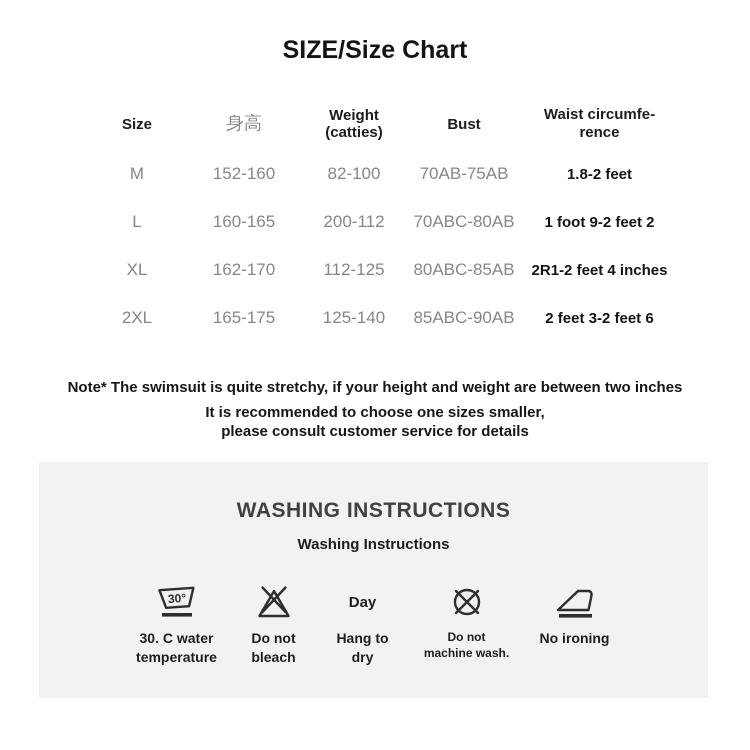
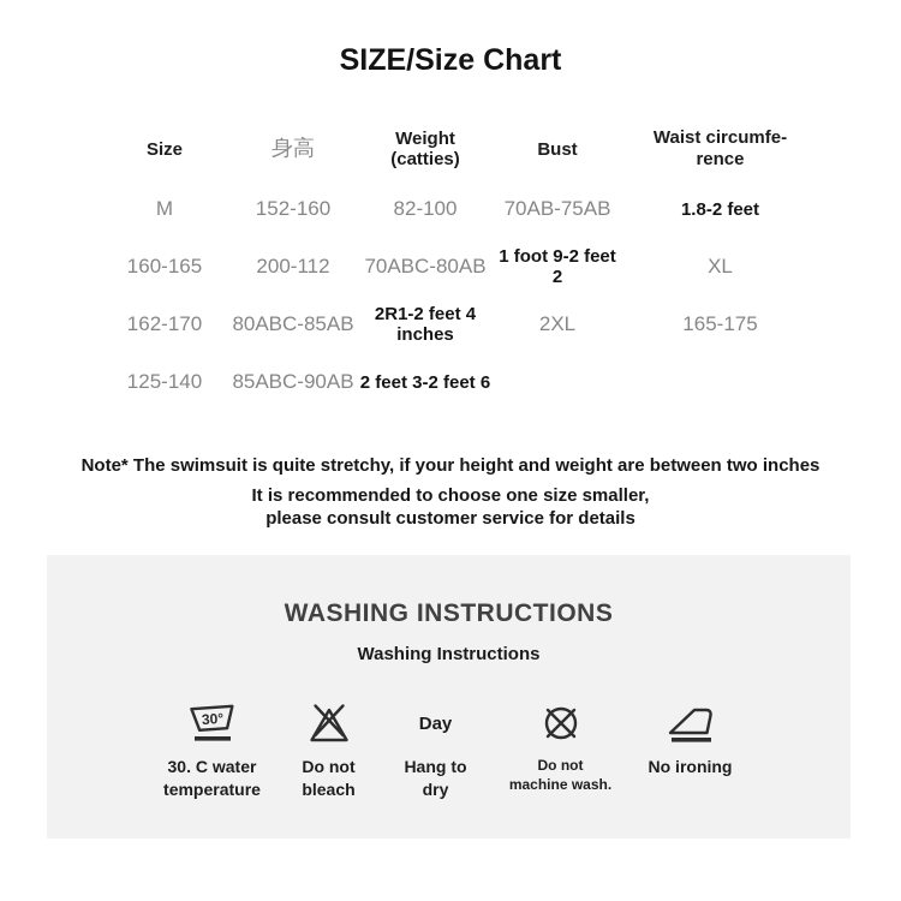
  SIZE/Size Chart
  Size
  身高
  Weight (catties)
  Bust
  Waist circumfe-
  rence
  M
  152-160
  82-100
  70AB-75AB
  1.8-2 feet
- L
  160-165
  200-112
  70ABC-80AB
  1 foot 9-2 feet 2
  XL
  162-170
- 112-125
  80ABC-85AB
  2R1-2 feet 4 inches
  2XL
  165-175
  125-140
  85ABC-90AB
  2 feet 3-2 feet 6
  Note* The swimsuit is quite stretchy, if your height and weight are between two inches
- It is recommended to choose one sizes smaller,
+ It is recommended to choose one size smaller,
  please consult customer service for details
  WASHING INSTRUCTIONS
  Washing Instructions
  30. C water
  temperature
  Do not
  bleach
  Day
  Hang to
  dry
  Do not
  machine wash.
  No ironing
